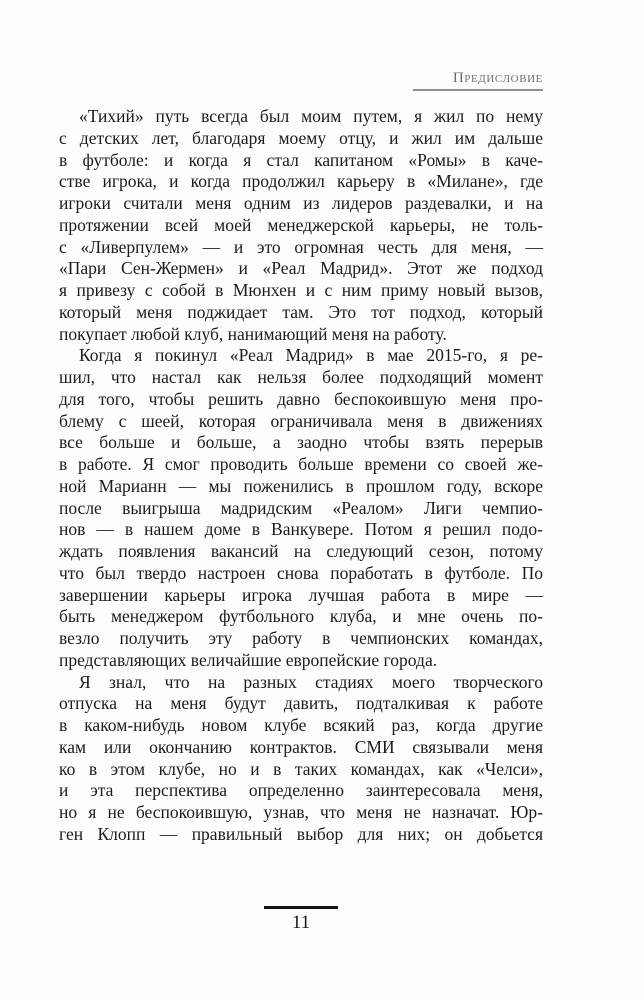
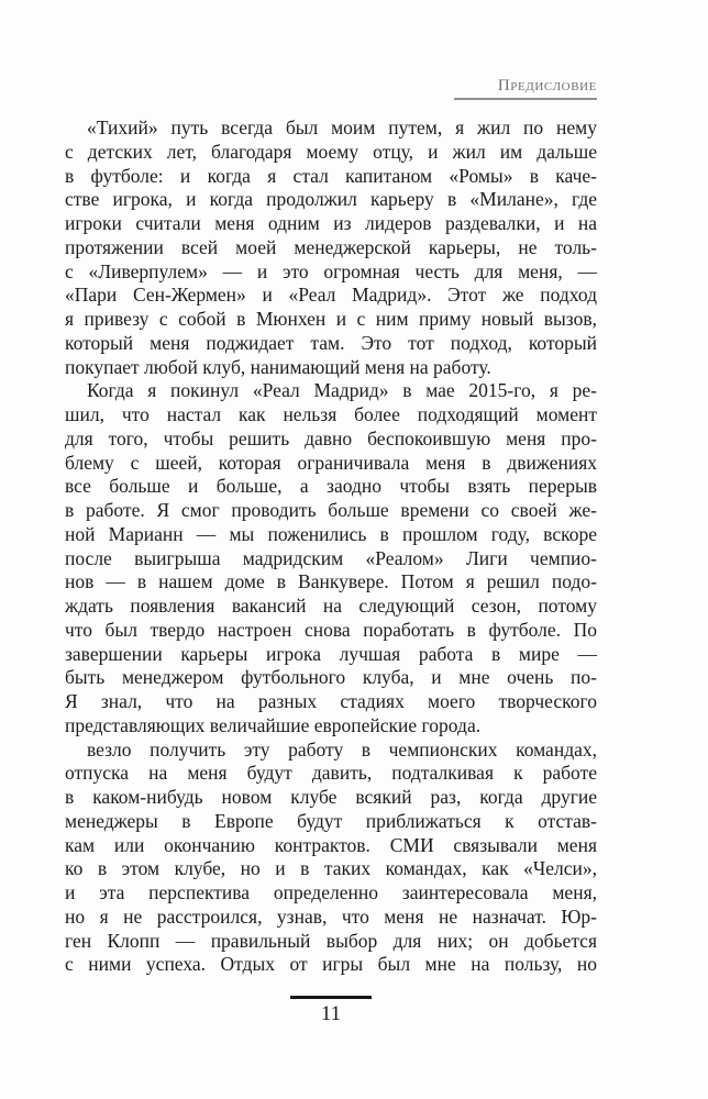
  Предисловие
  «Тихий» путь всегда был моим путем, я жил по нему
  с детских лет, благодаря моему отцу, и жил им дальше
  в футболе: и когда я стал капитаном «Ромы» в каче-
  стве игрока, и когда продолжил карьеру в «Милане», где
  игроки считали меня одним из лидеров раздевалки, и на
  протяжении всей моей менеджерской карьеры, не толь-
  с «Ливерпулем» — и это огромная честь для меня, —
  «Пари Сен-Жермен» и «Реал Мадрид». Этот же подход
  я привезу с собой в Мюнхен и с ним приму новый вызов,
  который меня поджидает там. Это тот подход, который
  покупает любой клуб, нанимающий меня на работу.
  Когда я покинул «Реал Мадрид» в мае 2015-го, я ре-
  шил, что настал как нельзя более подходящий момент
  для того, чтобы решить давно беспокоившую меня про-
  блему с шеей, которая ограничивала меня в движениях
  все больше и больше, а заодно чтобы взять перерыв
  в работе. Я смог проводить больше времени со своей же-
  ной Марианн — мы поженились в прошлом году, вскоре
  после выигрыша мадридским «Реалом» Лиги чемпио-
  нов — в нашем доме в Ванкувере. Потом я решил подо-
  ждать появления вакансий на следующий сезон, потому
  что был твердо настроен снова поработать в футболе. По
  завершении карьеры игрока лучшая работа в мире —
  быть менеджером футбольного клуба, и мне очень по-
- везло получить эту работу в чемпионских командах,
+ Я знал, что на разных стадиях моего творческого
  представляющих величайшие европейские города.
- Я знал, что на разных стадиях моего творческого
+ везло получить эту работу в чемпионских командах,
  отпуска на меня будут давить, подталкивая к работе
  в каком-нибудь новом клубе всякий раз, когда другие
+ менеджеры в Европе будут приближаться к отстав-
  кам или окончанию контрактов. СМИ связывали меня
  ко в этом клубе, но и в таких командах, как «Челси»,
  и эта перспектива определенно заинтересовала меня,
- но я не беспокоившую, узнав, что меня не назначат. Юр-
+ но я не расстроился, узнав, что меня не назначат. Юр-
  ген Клопп — правильный выбор для них; он добьется
+ с ними успеха. Отдых от игры был мне на пользу, но
  11
